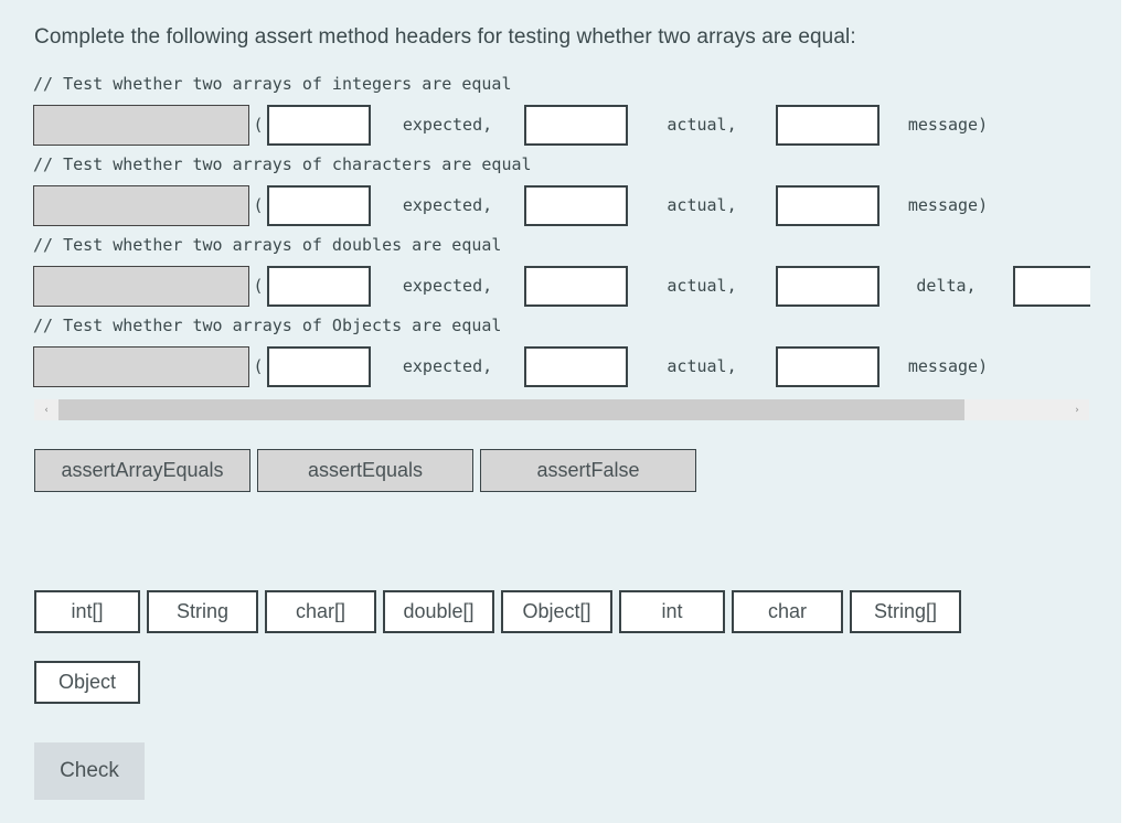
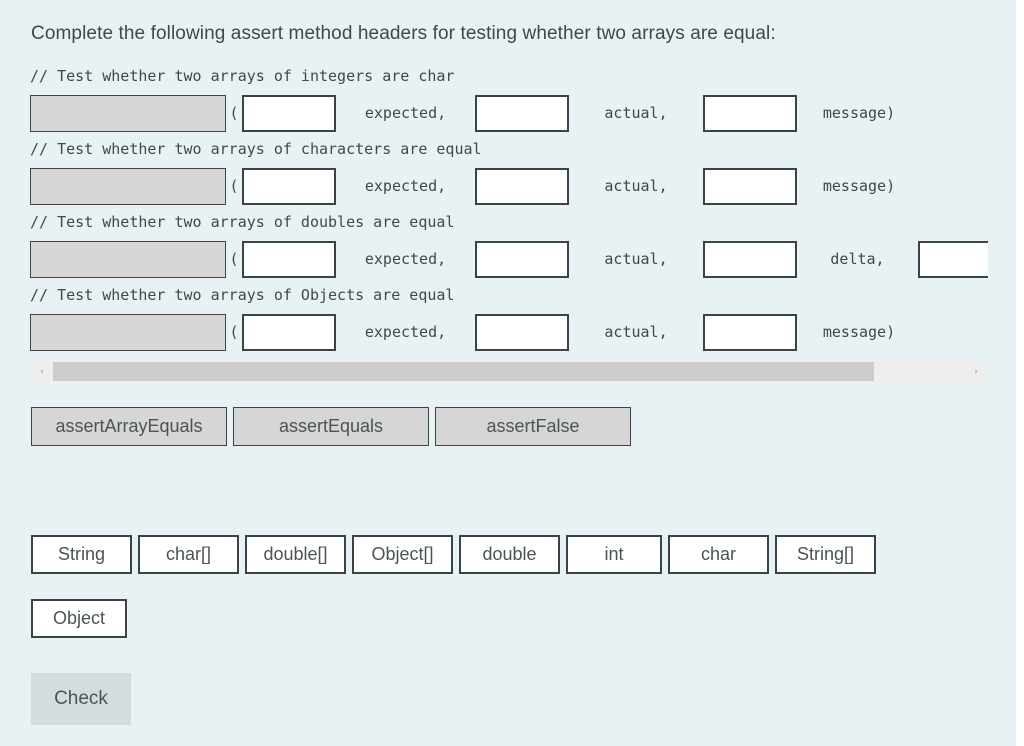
  Complete the following assert method headers for testing whether two arrays are equal:
- // Test whether two arrays of integers are equal
+ // Test whether two arrays of integers are char
  (
  expected,
  actual,
  message)
  // Test whether two arrays of characters are equal
  (
  expected,
  actual,
  message)
  // Test whether two arrays of doubles are equal
  (
  expected,
  actual,
  delta,
  // Test whether two arrays of Objects are equal
  (
  expected,
  actual,
  message)
  ‹
  ›
  assertArrayEquals
  assertEquals
  assertFalse
- int[]
  String
  char[]
  double[]
  Object[]
+ double
  int
  char
  String[]
  Object
  Check
